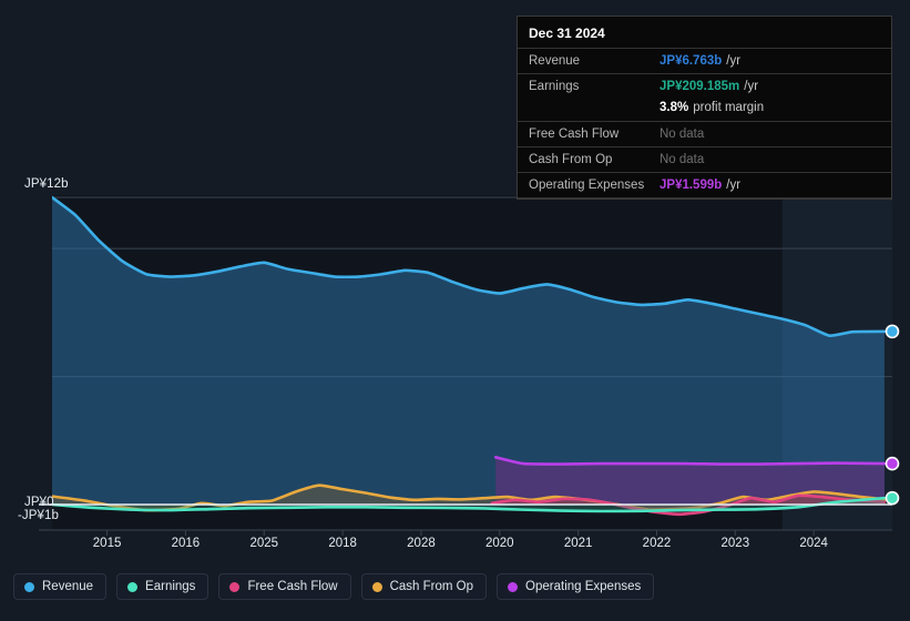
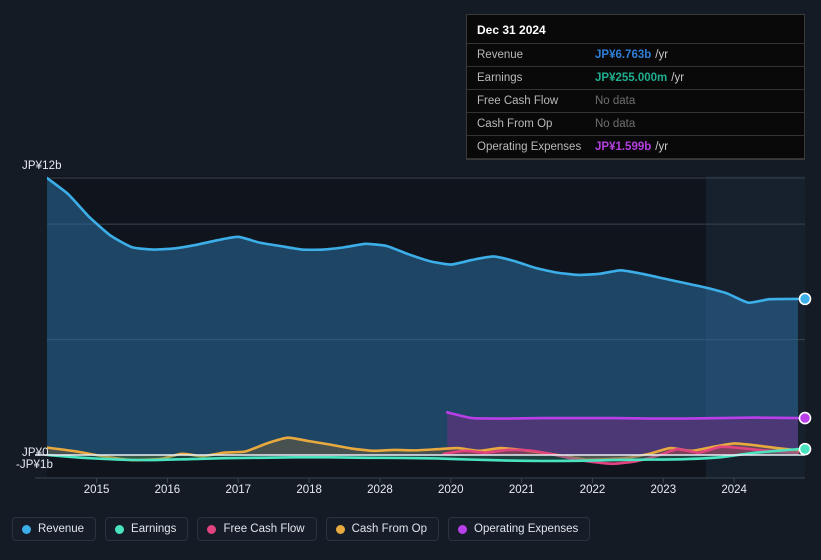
  JP¥12b
  JP¥0
  -JP¥1b
  2015
  2016
- 2025
+ 2017
  2018
  2028
  2020
  2021
  2022
  2023
  2024
  Dec 31 2024
  Revenue
  JP¥6.763b
  /yr
  Earnings
- JP¥209.185m
+ JP¥255.000m
  /yr
- 3.8%
- profit margin
  Free Cash Flow
  No data
  Cash From Op
  No data
  Operating Expenses
  JP¥1.599b
  /yr
  Revenue
  Earnings
  Free Cash Flow
  Cash From Op
  Operating Expenses
